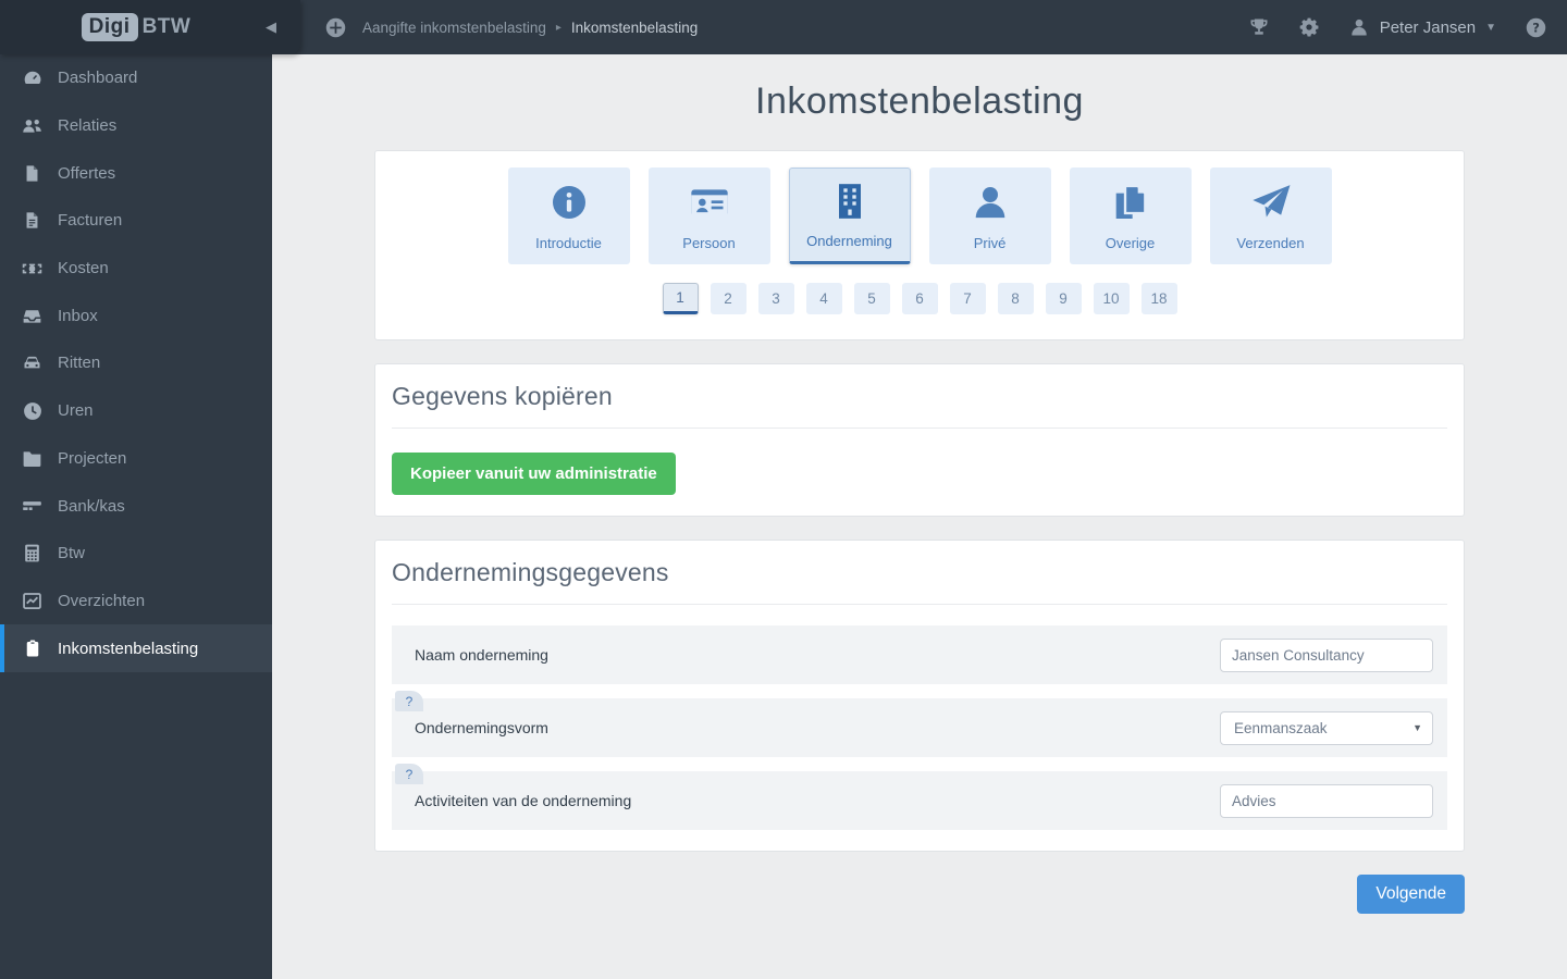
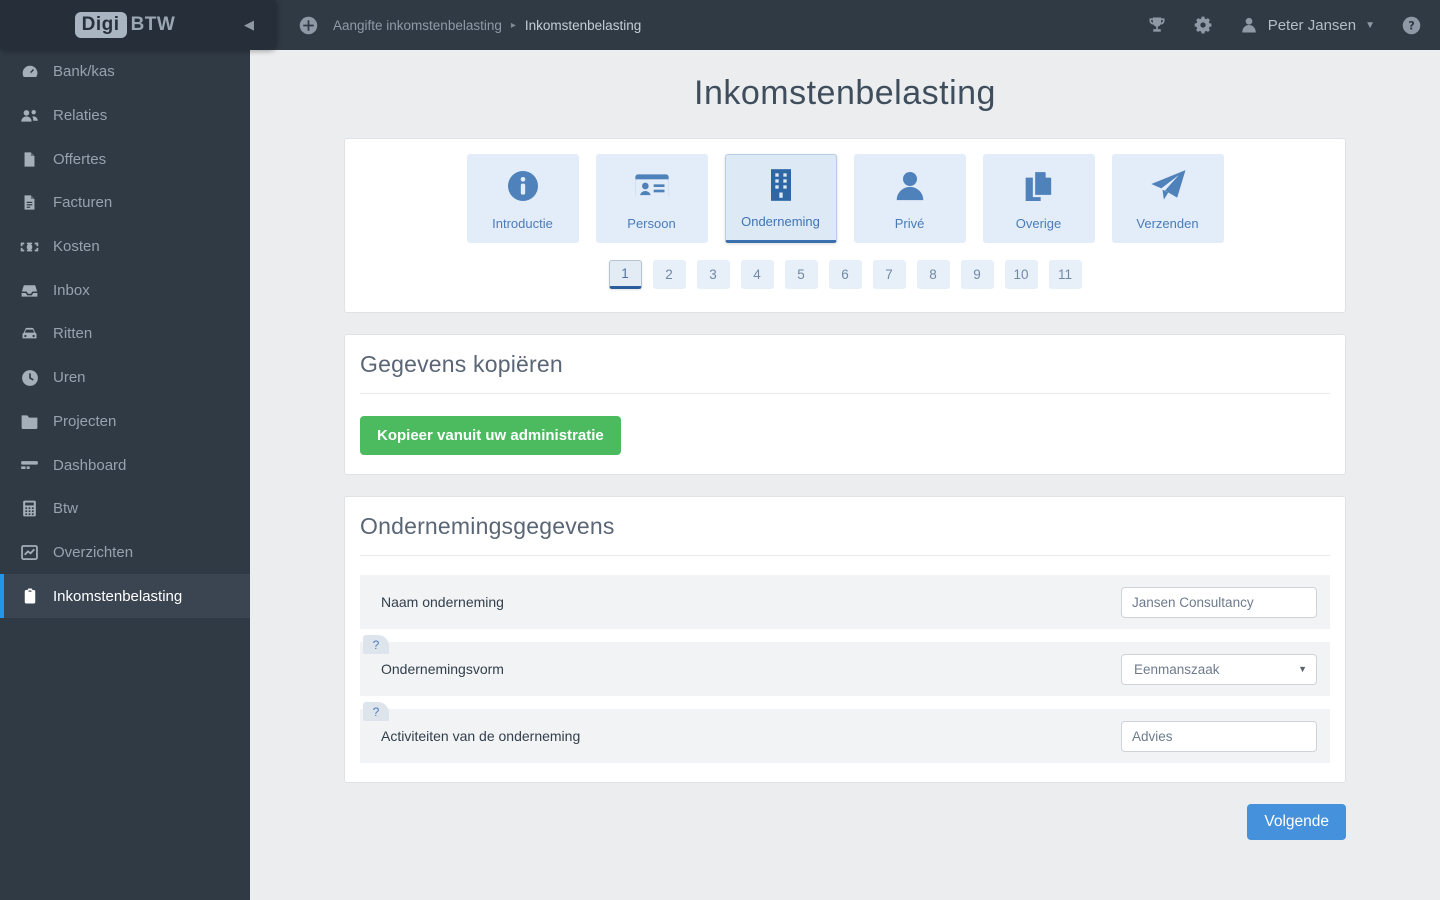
  Digi
  BTW
  ◀
  Aangifte inkomstenbelasting
  ▸
  Inkomstenbelasting
  Peter Jansen
  ▼
  ?
- Dashboard
+ Bank/kas
  Relaties
  Offertes
  Facturen
  Kosten
  Inbox
  Ritten
  Uren
  Projecten
- Bank/kas
+ Dashboard
  Btw
  Overzichten
  Inkomstenbelasting
  Inkomstenbelasting
  Introductie
  Persoon
  Onderneming
  Privé
  Overige
  Verzenden
  1
  2
  3
  4
  5
  6
  7
  8
  9
  10
- 18
+ 11
  Gegevens kopiëren
  Kopieer vanuit uw administratie
  Ondernemingsgegevens
  Naam onderneming
  Jansen Consultancy
  ?
  Ondernemingsvorm
  Eenmanszaak
  ▼
  ?
  Activiteiten van de onderneming
  Advies
  Volgende
